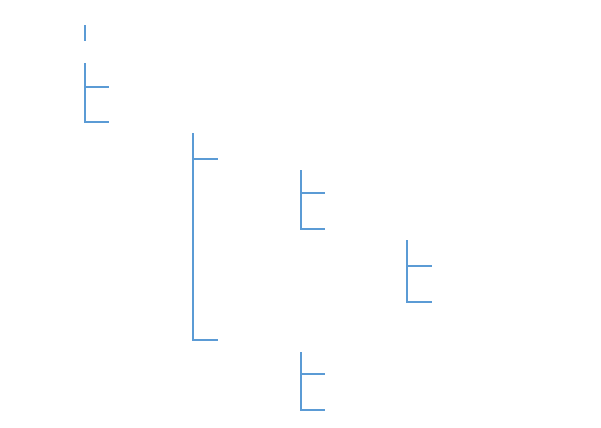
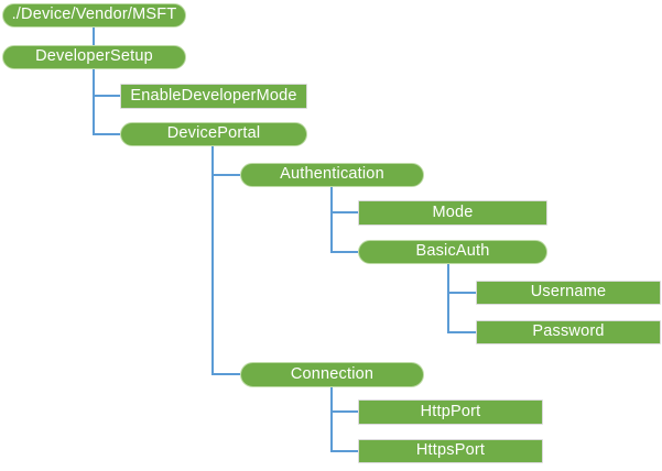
+ ./Device/Vendor/MSFT
+ DeveloperSetup
+ EnableDeveloperMode
+ DevicePortal
+ Authentication
+ Mode
+ BasicAuth
+ Username
+ Password
+ Connection
+ HttpPort
+ HttpsPort
